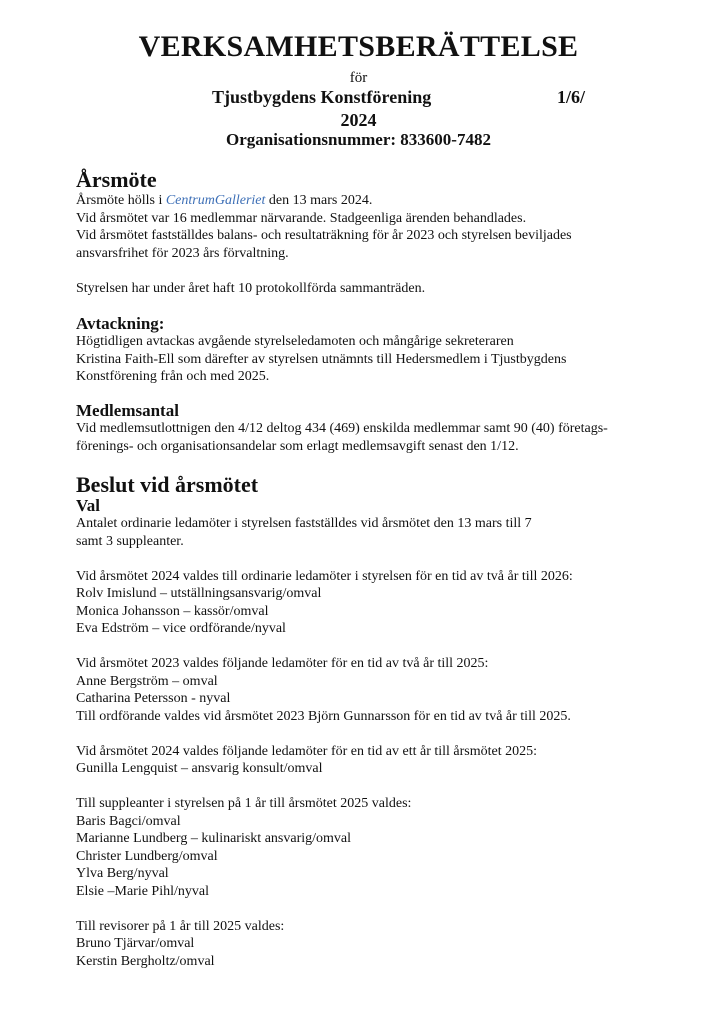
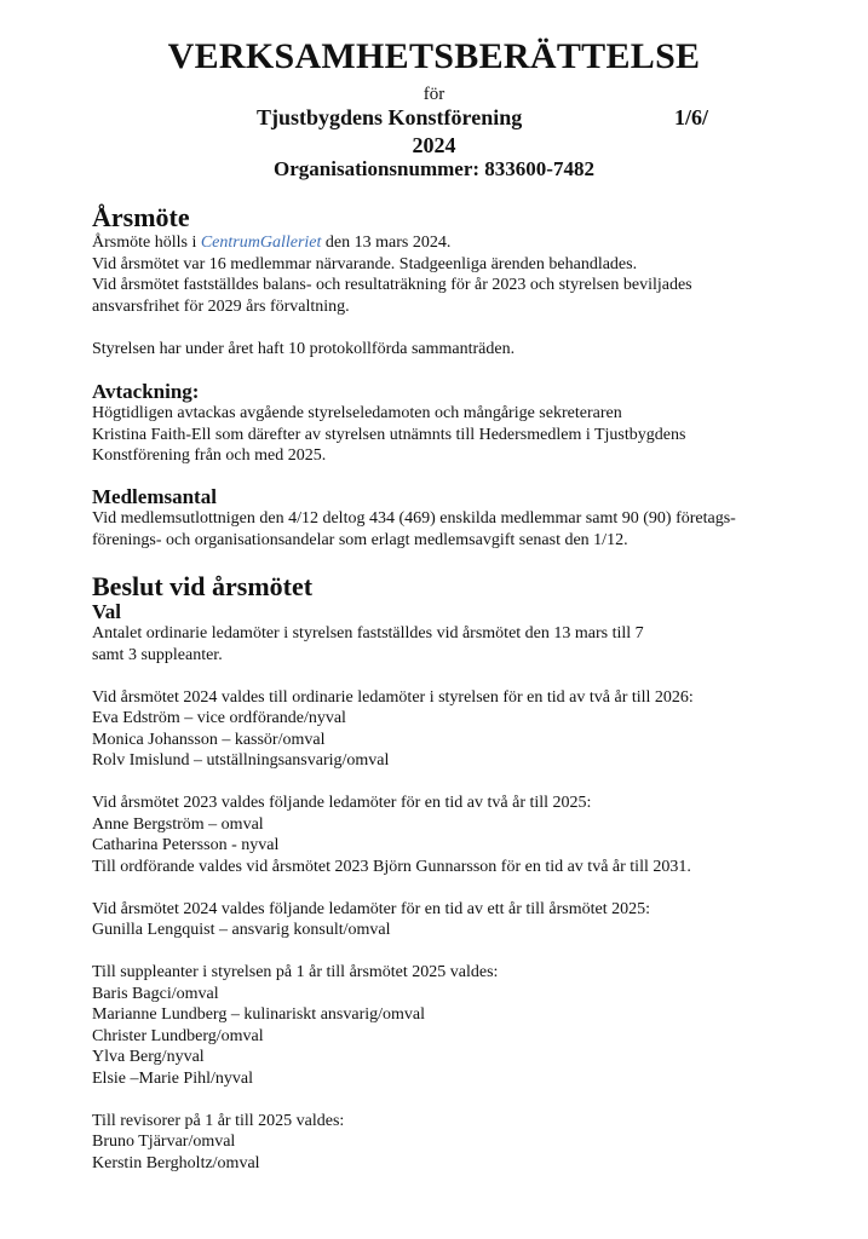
  VERKSAMHETSBERÄTTELSE
  för
  Tjustbygdens Konstförening
  1/6/
  2024
  Organisationsnummer: 833600-7482
  Årsmöte
  Årsmöte hölls i CentrumGalleriet den 13 mars 2024.
  Vid årsmötet var 16 medlemmar närvarande. Stadgeenliga ärenden behandlades.
  Vid årsmötet fastställdes balans- och resultaträkning för år 2023 och styrelsen beviljades
- ansvarsfrihet för 2023 års förvaltning.
+ ansvarsfrihet för 2029 års förvaltning.
  Styrelsen har under året haft 10 protokollförda sammanträden.
  Avtackning:
  Högtidligen avtackas avgående styrelseledamoten och mångårige sekreteraren
  Kristina Faith-Ell som därefter av styrelsen utnämnts till Hedersmedlem i Tjustbygdens
  Konstförening från och med 2025.
  Medlemsantal
- Vid medlemsutlottnigen den 4/12 deltog 434 (469) enskilda medlemmar samt 90 (40) företags-
+ Vid medlemsutlottnigen den 4/12 deltog 434 (469) enskilda medlemmar samt 90 (90) företags-
  förenings- och organisationsandelar som erlagt medlemsavgift senast den 1/12.
  Beslut vid årsmötet
  Val
  Antalet ordinarie ledamöter i styrelsen fastställdes vid årsmötet den 13 mars till 7
  samt 3 suppleanter.
  Vid årsmötet 2024 valdes till ordinarie ledamöter i styrelsen för en tid av två år till 2026:
- Rolv Imislund – utställningsansvarig/omval
+ Eva Edström – vice ordförande/nyval
  Monica Johansson – kassör/omval
- Eva Edström – vice ordförande/nyval
+ Rolv Imislund – utställningsansvarig/omval
  Vid årsmötet 2023 valdes följande ledamöter för en tid av två år till 2025:
  Anne Bergström – omval
  Catharina Petersson - nyval
- Till ordförande valdes vid årsmötet 2023 Björn Gunnarsson för en tid av två år till 2025.
+ Till ordförande valdes vid årsmötet 2023 Björn Gunnarsson för en tid av två år till 2031.
  Vid årsmötet 2024 valdes följande ledamöter för en tid av ett år till årsmötet 2025:
  Gunilla Lengquist – ansvarig konsult/omval
  Till suppleanter i styrelsen på 1 år till årsmötet 2025 valdes:
  Baris Bagci/omval
  Marianne Lundberg – kulinariskt ansvarig/omval
  Christer Lundberg/omval
  Ylva Berg/nyval
  Elsie –Marie Pihl/nyval
  Till revisorer på 1 år till 2025 valdes:
  Bruno Tjärvar/omval
  Kerstin Bergholtz/omval
